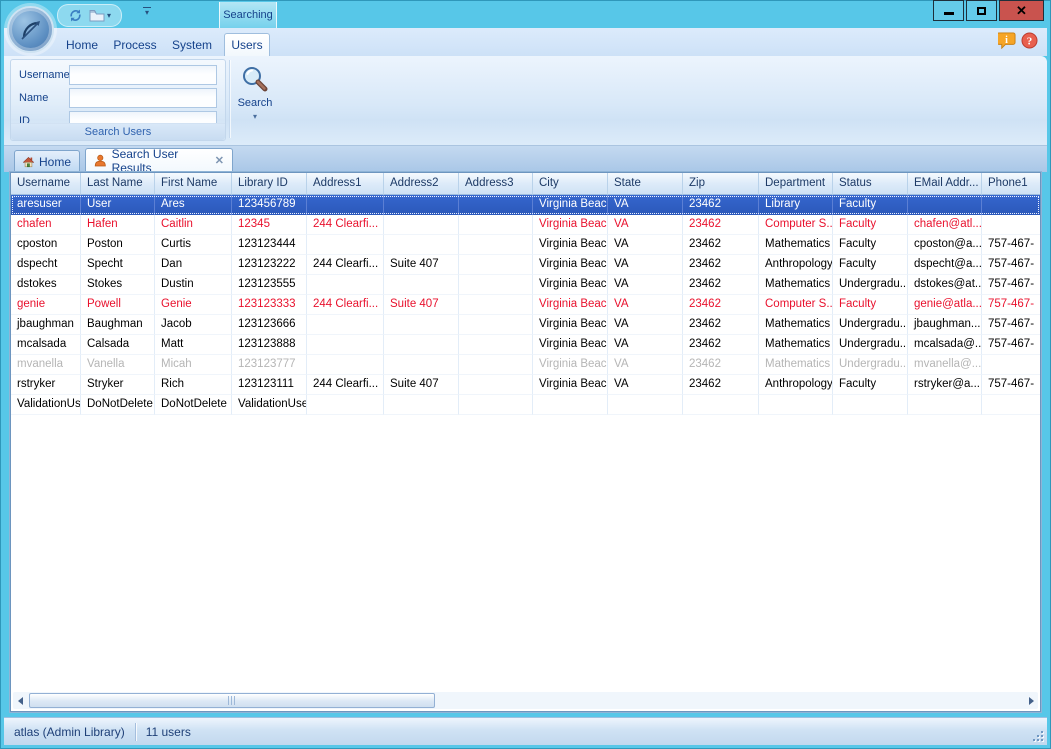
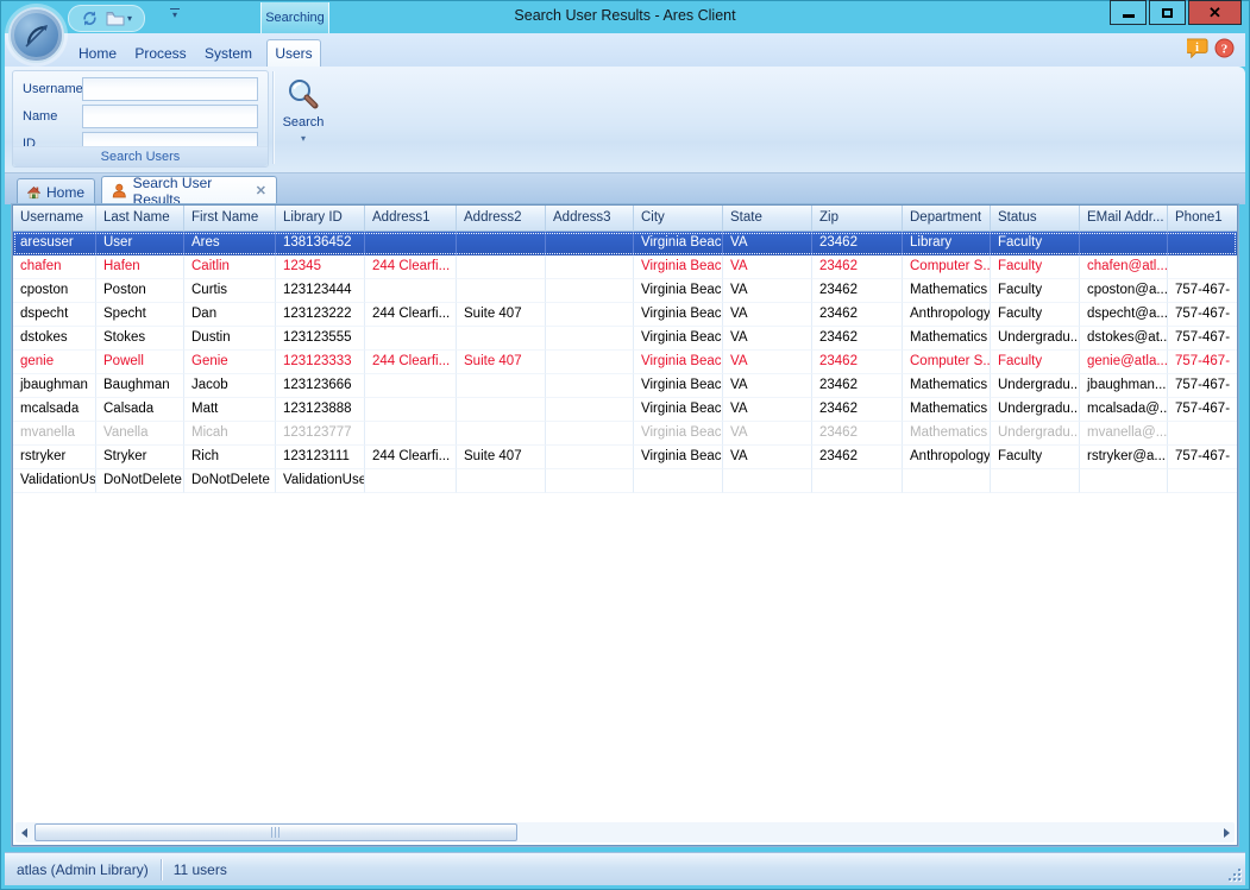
+ Search User Results - Ares Client
  Searching
  ✕
  ▾
  ▾
  Home
  Process
  System
  Users
  i
  ?
  Username
  Name
  ID
  Search Users
  Search
  ▾
  Home
  Search User Results
  ✕
  Username
  Last Name
  First Name
  Library ID
  Address1
  Address2
  Address3
  City
  State
  Zip
  Department
  Status
  EMail Addr...
  Phone1
  aresuser
  User
  Ares
- 123456789
+ 138136452
  Virginia Beac
  VA
  23462
  Library
  Faculty
  chafen
  Hafen
  Caitlin
  12345
  244 Clearfi...
  Virginia Beac
  VA
  23462
  Computer S..
  Faculty
  chafen@atl...
  cposton
  Poston
  Curtis
  123123444
  Virginia Beac
  VA
  23462
  Mathematics
  Faculty
  cposton@a...
  757-467-
  dspecht
  Specht
  Dan
  123123222
  244 Clearfi...
  Suite 407
  Virginia Beac
  VA
  23462
  Anthropology
  Faculty
  dspecht@a...
  757-467-
  dstokes
  Stokes
  Dustin
  123123555
  Virginia Beac
  VA
  23462
  Mathematics
  Undergradu...
  dstokes@at..
  757-467-
  genie
  Powell
  Genie
  123123333
  244 Clearfi...
  Suite 407
  Virginia Beac
  VA
  23462
  Computer S..
  Faculty
  genie@atla...
  757-467-
  jbaughman
  Baughman
  Jacob
  123123666
  Virginia Beac
  VA
  23462
  Mathematics
  Undergradu...
  jbaughman...
  757-467-
  mcalsada
  Calsada
  Matt
  123123888
  Virginia Beac
  VA
  23462
  Mathematics
  Undergradu...
  mcalsada@..
  757-467-
  mvanella
  Vanella
  Micah
  123123777
  Virginia Beac
  VA
  23462
  Mathematics
  Undergradu...
  mvanella@...
  rstryker
  Stryker
  Rich
  123123111
  244 Clearfi...
  Suite 407
  Virginia Beac
  VA
  23462
  Anthropology
  Faculty
  rstryker@a...
  757-467-
  ValidationUs
  DoNotDelete
  DoNotDelete
  ValidationUse
  atlas (Admin Library)
  11 users
